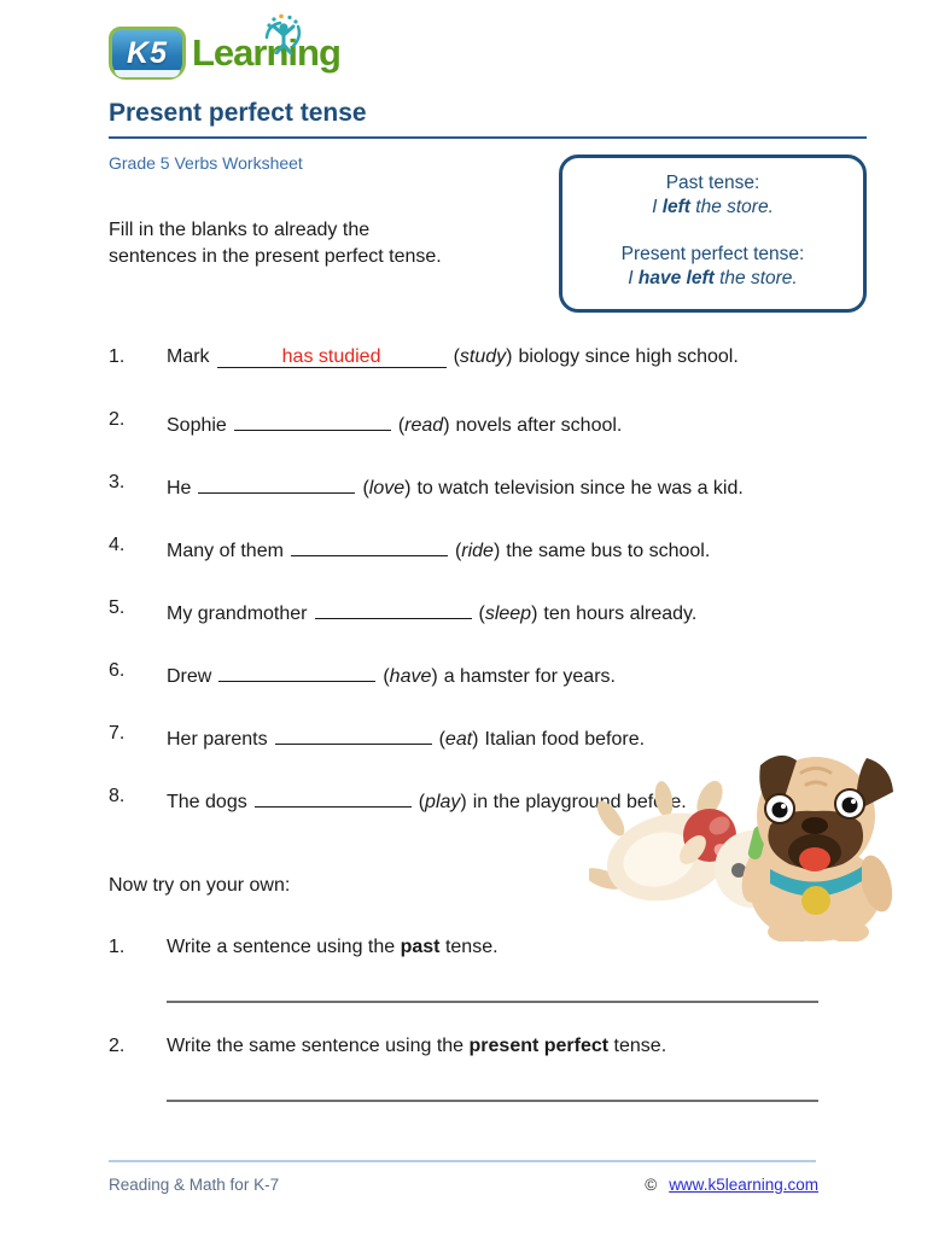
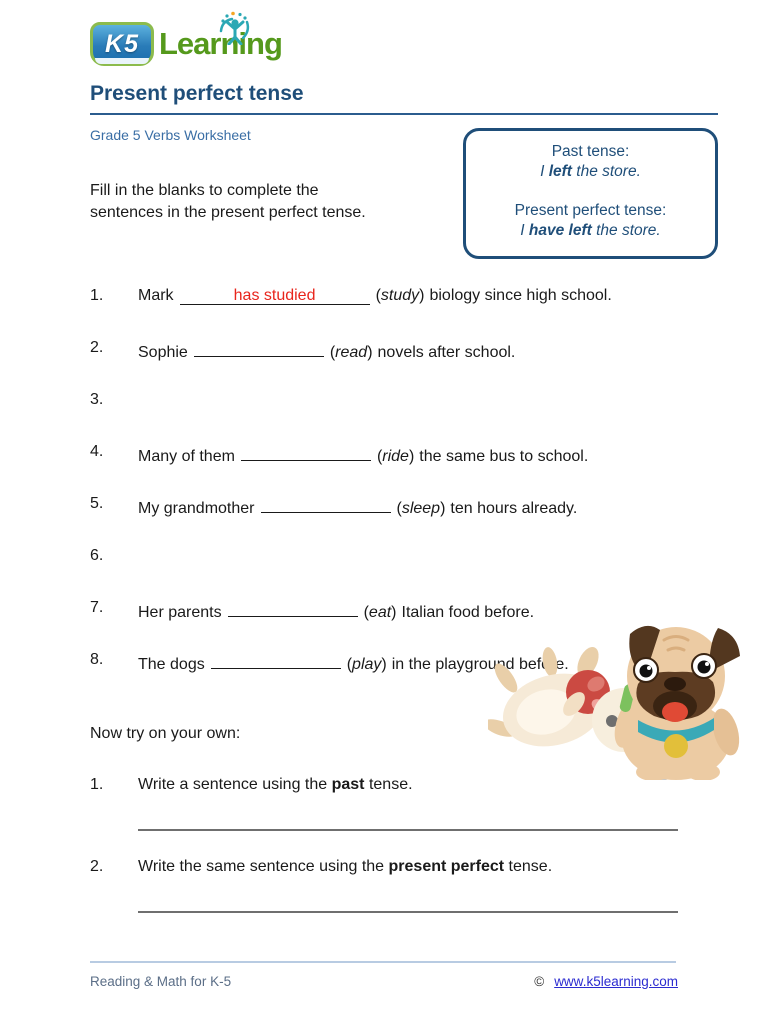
  K5
  Learng
  Present perfect tense
  Grade 5 Verbs Worksheet
- Fill in the blanks to already the
+ Fill in the blanks to complete the
  sentences in the present perfect tense.
  Past tense:
  I left the store.
  Present perfect tense:
  I have left the store.
  1.
  Mark has studied (study) biology since high school.
  2.
  Sophie (read) novels after school.
  3.
- He (love) to watch television since he was a kid.
  4.
  Many of them (ride) the same bus to school.
  5.
  My grandmother (sleep) ten hours already.
  6.
- Drew (have) a hamster for years.
  7.
  Her parents (eat) Italian food before.
  8.
  The dogs (play) in the playgroud befe.
  Now try on your own:
  1.
  Write a sentence using the past tense.
  2.
  Write the same sentence using the present perfect tense.
- Reading & Math for K-7
+ Reading & Math for K-5
  © www.k5learning.com
